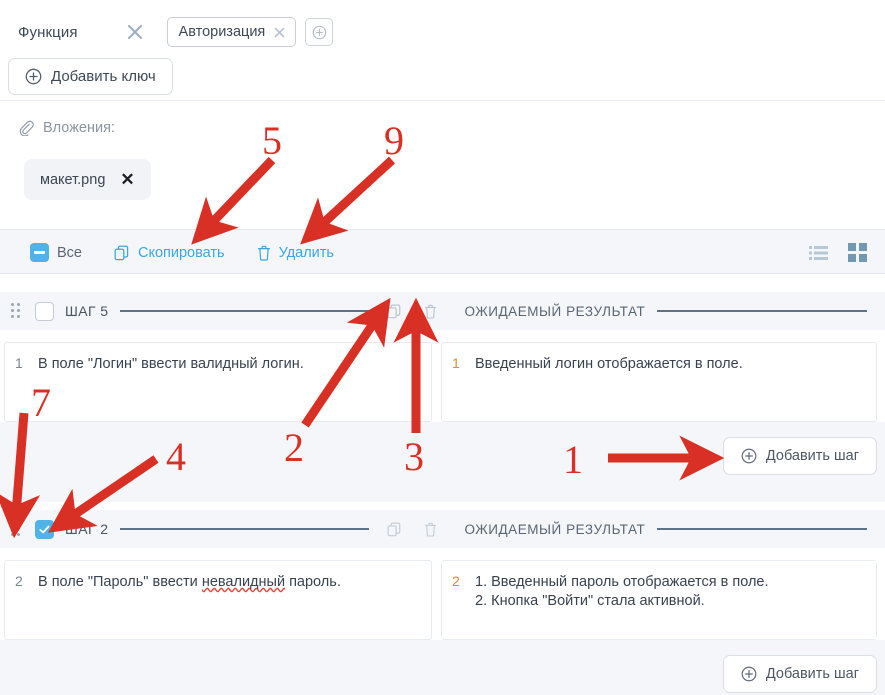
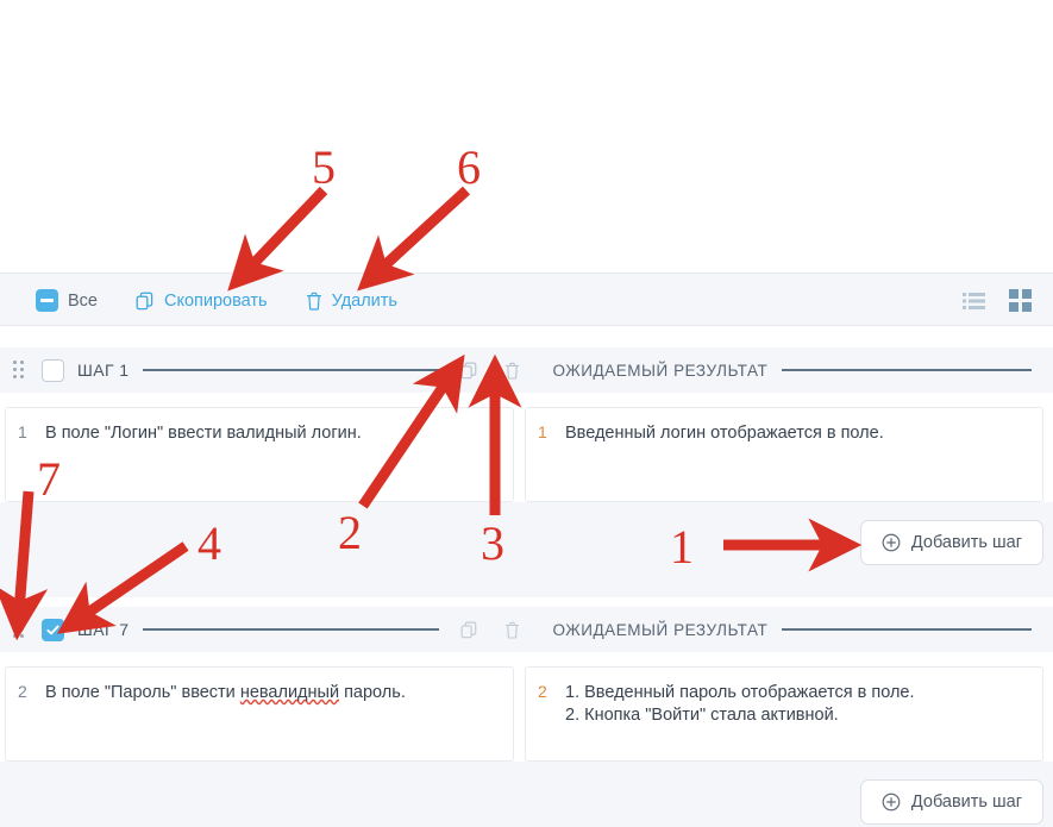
- Функция
- Авторизация
- Добавить ключ
- Вложения:
- макет.png
- ✕
  Все
  Скопировать
  Удалить
- ШАГ 5
+ ШАГ 1
  ОЖИДАЕМЫЙ РЕЗУЛЬТАТ
  1
  В поле "Логин" ввести валидный логин.
  1
  Введенный логин отображается в поле.
  Добавить шаг
- ШАГ 2
+ ШАГ 7
  ОЖИДАЕМЫЙ РЕЗУЛЬТАТ
  2
  В поле "Пароль" ввести невалидный пароль.
  2
  1. Введенный пароль отображается в поле.
  2. Кнопка "Войти" стала активной.
  Добавить шаг
  1
  2
  3
  4
  5
- 9
+ 6
  7
